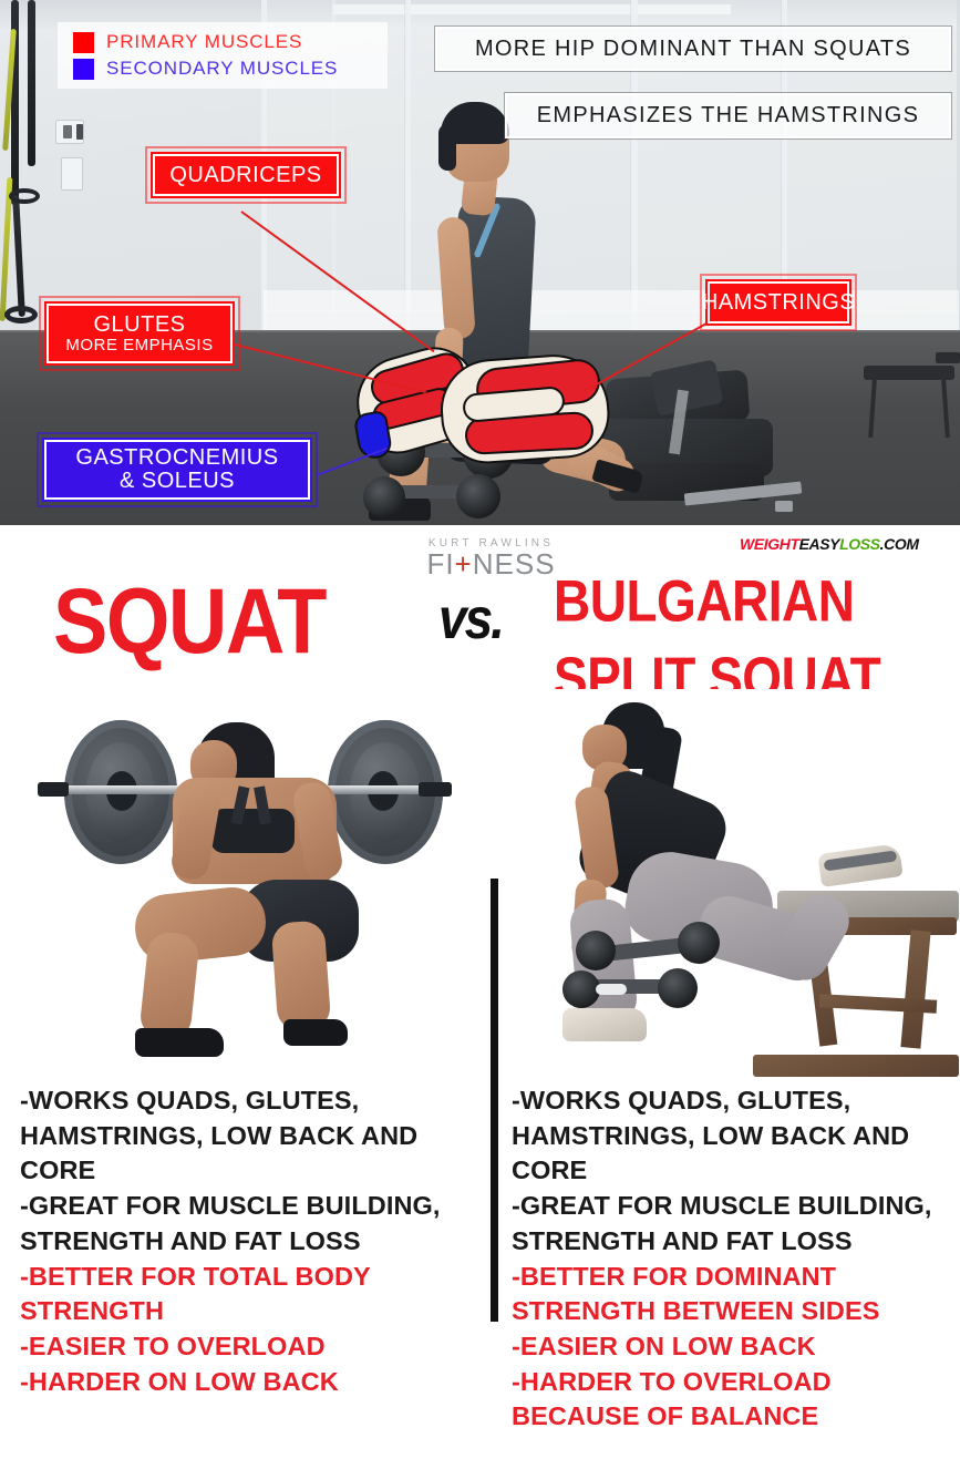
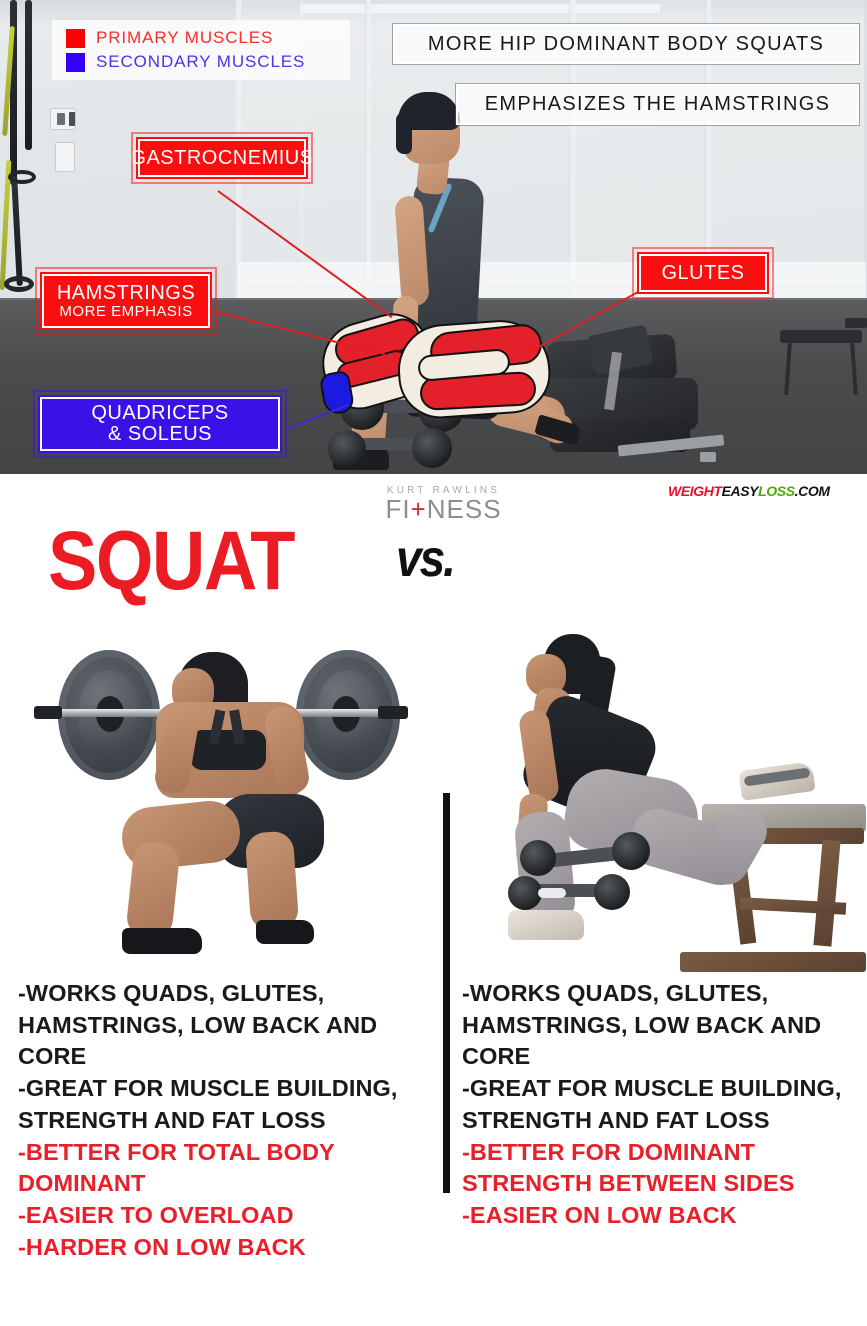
  PRIMARY MUSCLES
  SECONDARY MUSCLES
- MORE HIP DOMINANT THAN SQUATS
+ MORE HIP DOMINANT BODY SQUATS
  EMPHASIZES THE HAMSTRINGS
- QUADRICEPS
+ GASTROCNEMIUS
- GLUTES
+ HAMSTRINGS
  MORE EMPHASIS
- HAMSTRINGS
+ GLUTES
- GASTROCNEMIUS
+ QUADRICEPS
  & SOLEUS
  KURT RAWLINS
  FI+NESS
  WEIGHTEASYLOSS.COM
  SQUAT
  vs.
- BULGARIAN
- SPLIT SQUAT
  -WORKS QUADS, GLUTES, HAMSTRINGS, LOW BACK AND CORE
  -GREAT FOR MUSCLE BUILDING, STRENGTH AND FAT LOSS
- -BETTER FOR TOTAL BODY STRENGTH
+ -BETTER FOR TOTAL BODY DOMINANT
  -EASIER TO OVERLOAD
  -HARDER ON LOW BACK
  -WORKS QUADS, GLUTES, HAMSTRINGS, LOW BACK AND CORE
  -GREAT FOR MUSCLE BUILDING, STRENGTH AND FAT LOSS
  -BETTER FOR DOMINANT STRENGTH BETWEEN SIDES
  -EASIER ON LOW BACK
- -HARDER TO OVERLOAD BECAUSE OF BALANCE
